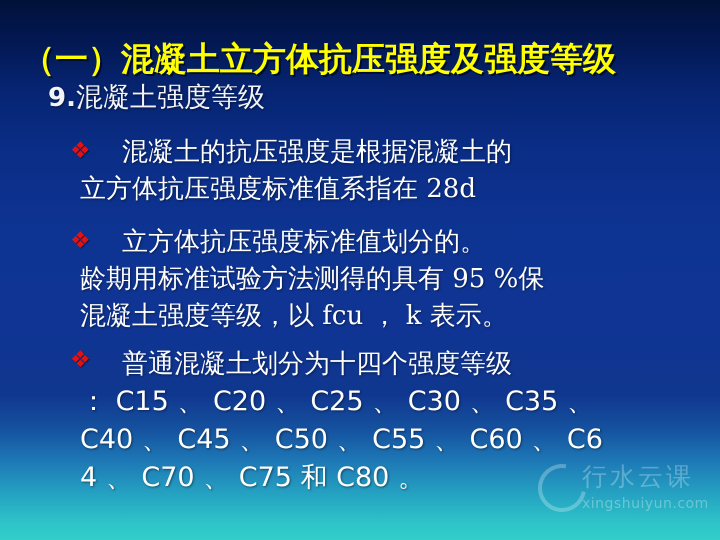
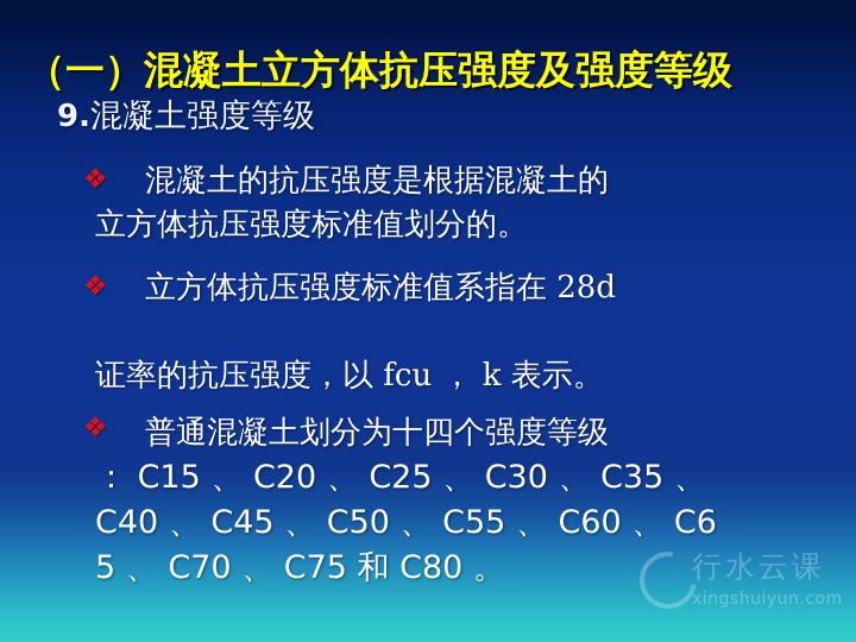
  （一）混凝土立方体抗压强度及强度等级
  9.混凝土强度等级
  ❖
  混凝土的抗压强度是根据混凝土的
- 立方体抗压强度标准值系指在 28d
+ 立方体抗压强度标准值划分的。
  ❖
- 立方体抗压强度标准值划分的。
+ 立方体抗压强度标准值系指在 28d
- 龄期用标准试验方法测得的具有 95 %保
- 混凝土强度等级，以 fcu ， k 表示。
+ 证率的抗压强度，以 fcu ， k 表示。
  ❖
  普通混凝土划分为十四个强度等级
  ： C15 、 C20 、 C25 、 C30 、 C35 、
  C40 、 C45 、 C50 、 C55 、 C60 、 C6
- 4 、 C70 、 C75 和 C80 。
+ 5 、 C70 、 C75 和 C80 。
  行水云课
  xingshuiyun.com
